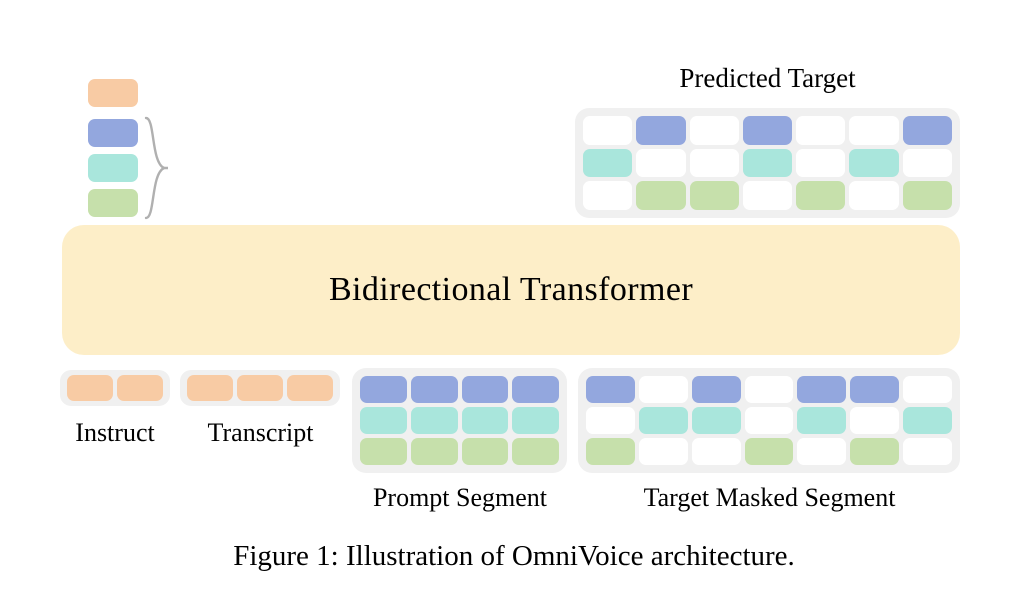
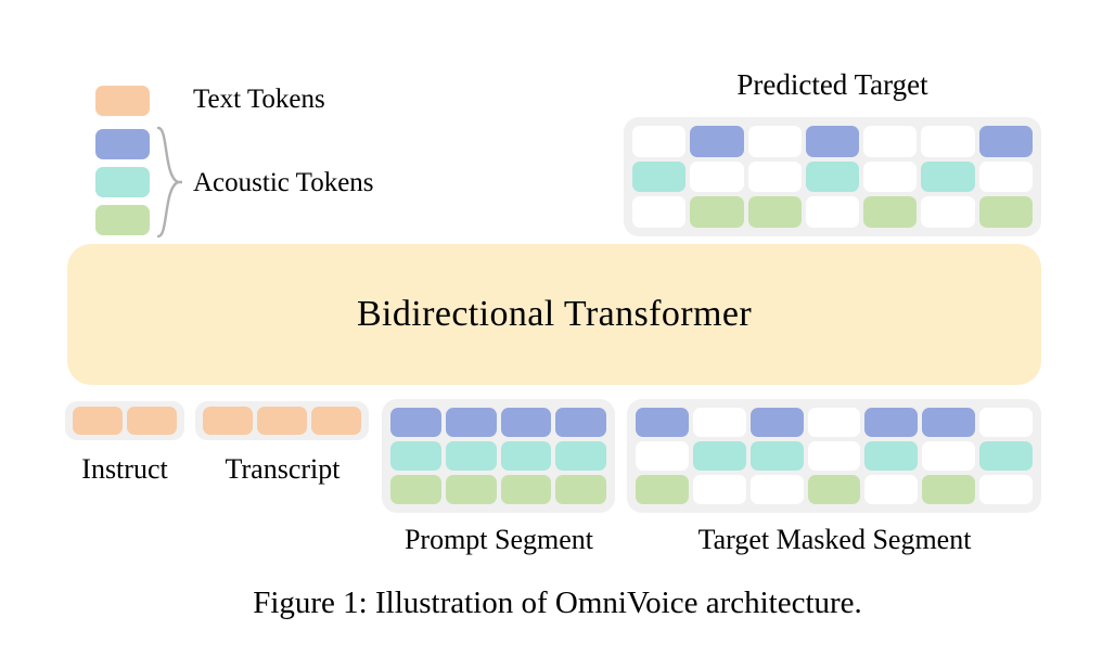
+ Text Tokens
+ Acoustic Tokens
  Predicted Target
  Bidirectional Transformer
  Instruct
  Transcript
  Prompt Segment
  Target Masked Segment
  Figure 1: Illustration of OmniVoice architecture.
